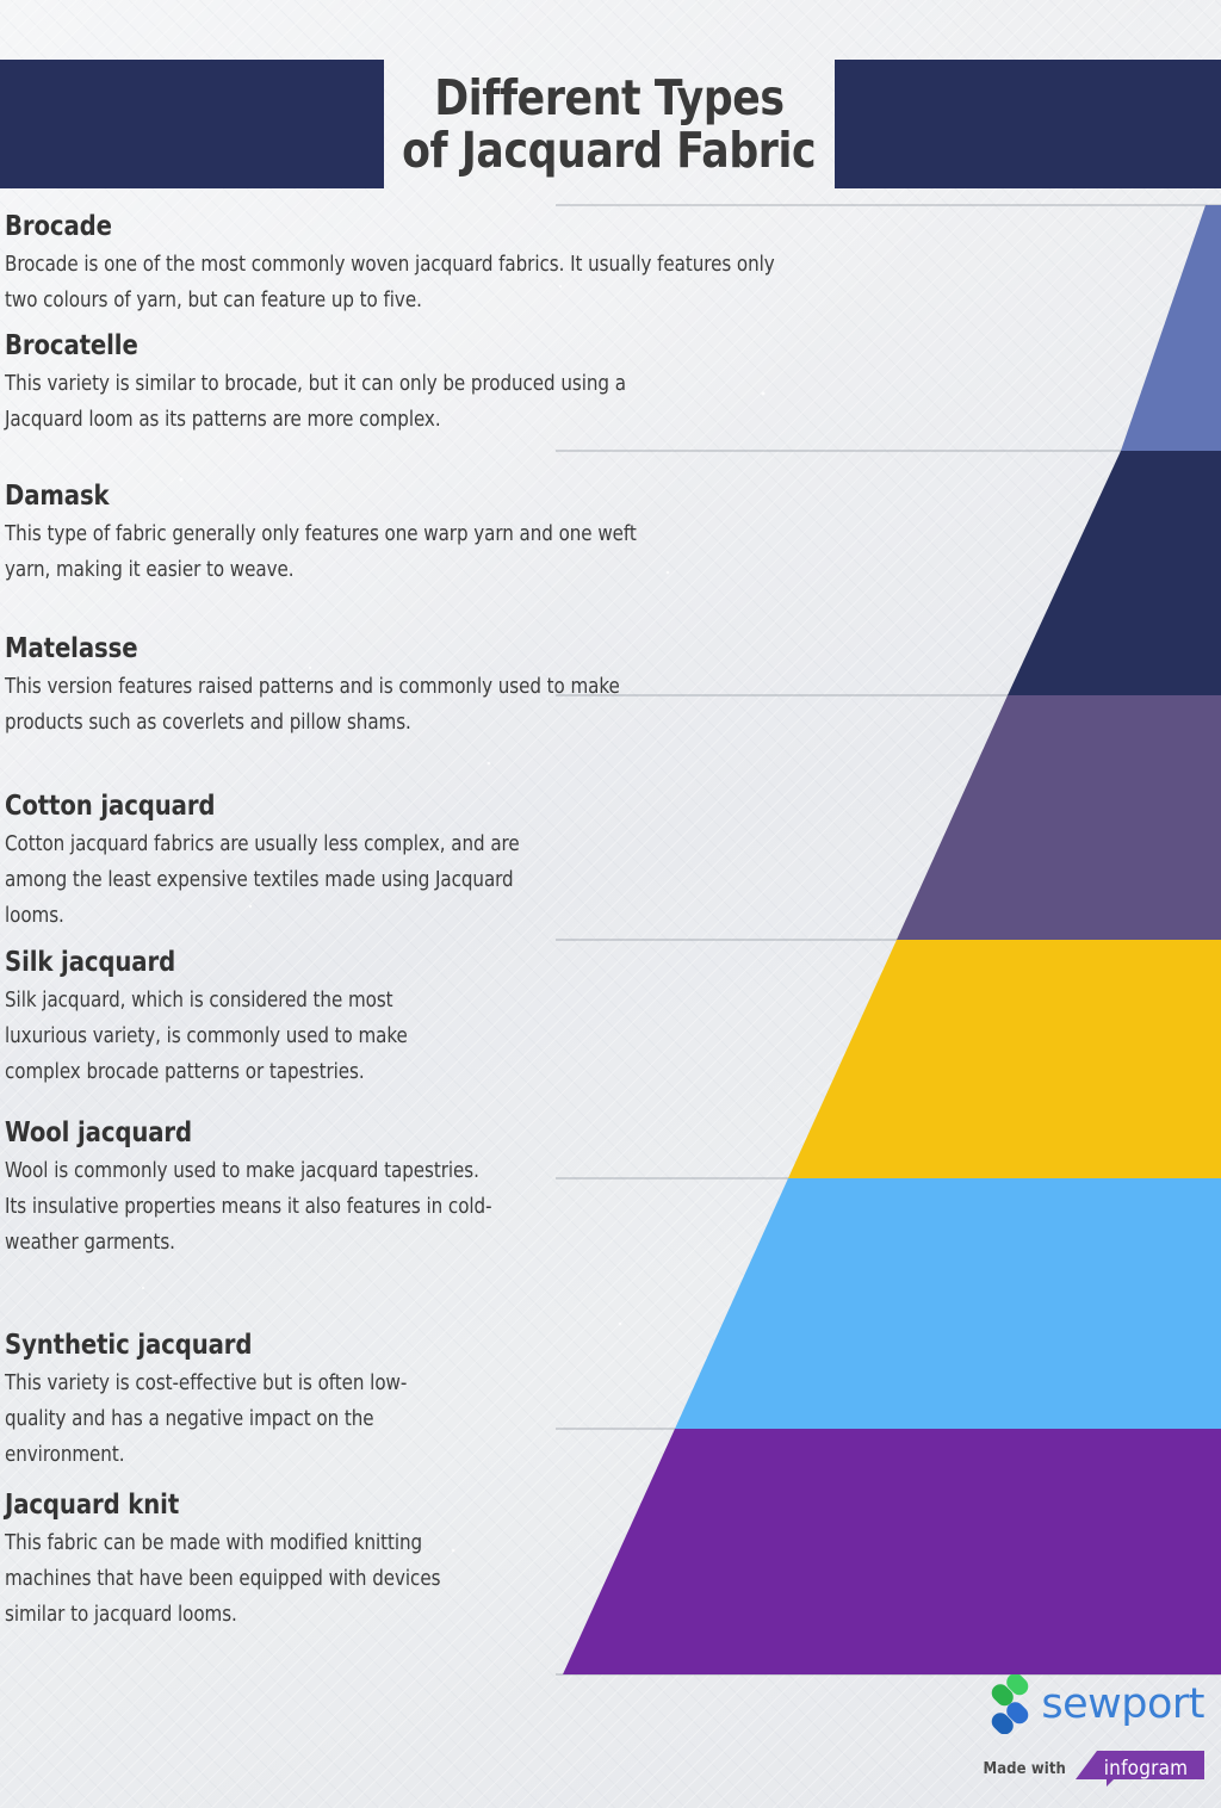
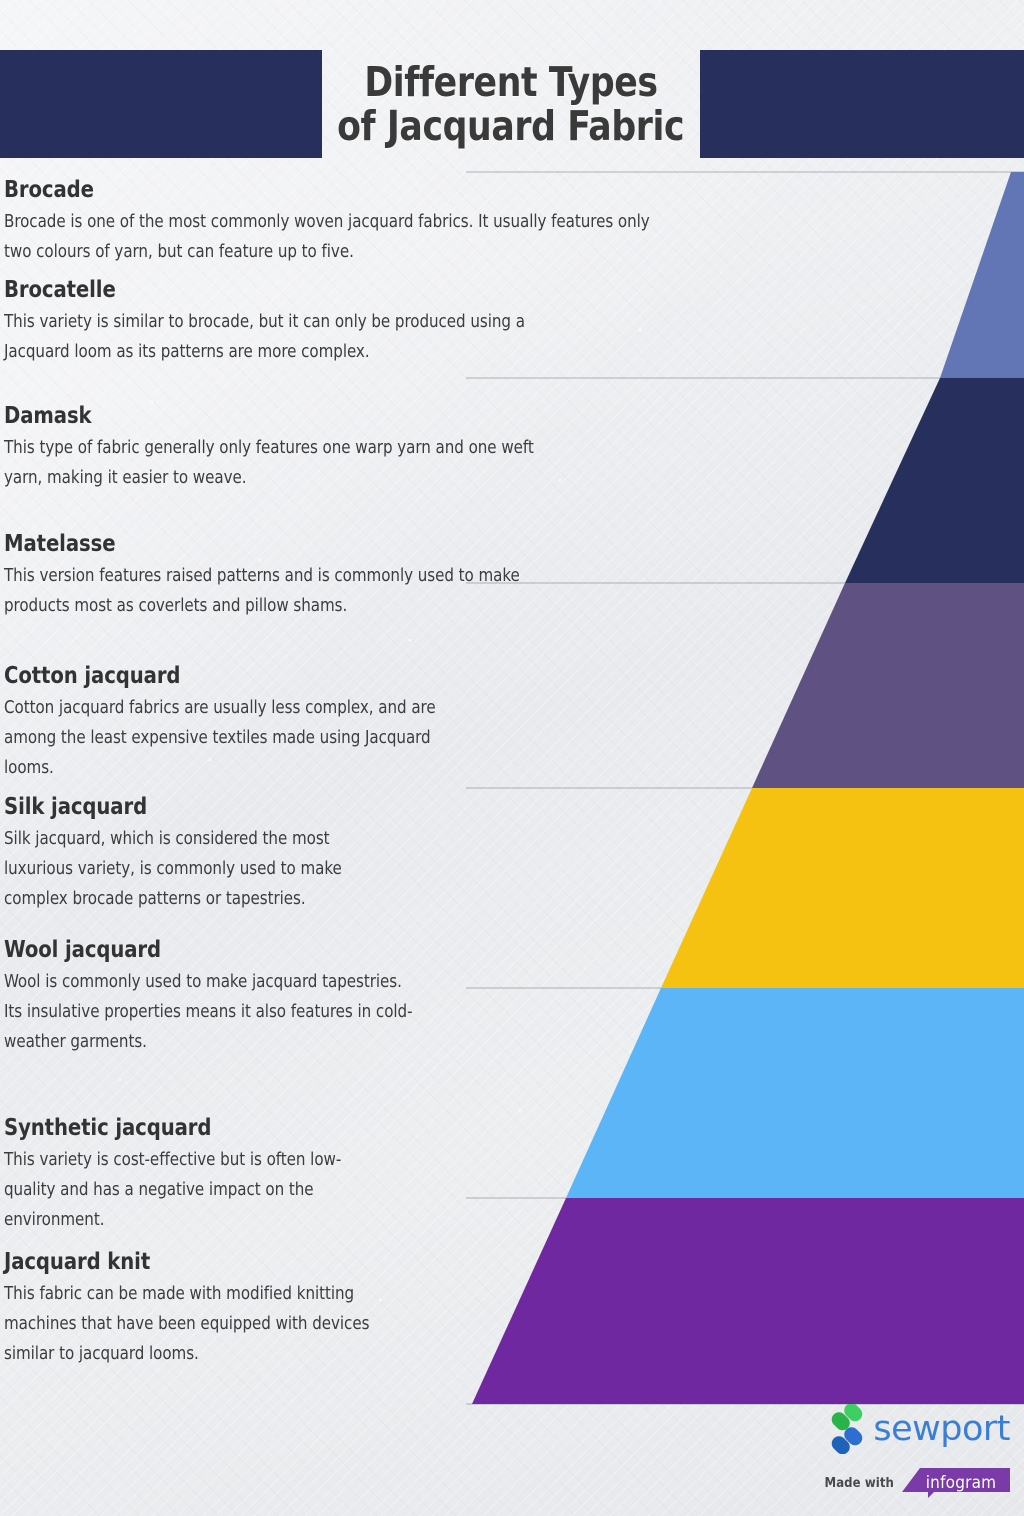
  Different Types
  of Jacquard Fabric
  Brocade
  Brocade is one of the most commonly woven jacquard fabrics. It usually features only two colours of yarn, but can feature up to five.
  Brocatelle
  This variety is similar to brocade, but it can only be produced using a Jacquard loom as its patterns are more complex.
  Damask
  This type of fabric generally only features one warp yarn and one weft yarn, making it easier to weave.
  Matelasse
- This version features raised patterns and is commonly used to make products such as coverlets and pillow shams.
+ This version features raised patterns and is commonly used to make products most as coverlets and pillow shams.
  Cotton jacquard
  Cotton jacquard fabrics are usually less complex, and are among the least expensive textiles made using Jacquard looms.
  Silk jacquard
  Silk jacquard, which is considered the most luxurious variety, is commonly used to make complex brocade patterns or tapestries.
  Wool jacquard
  Wool is commonly used to make jacquard tapestries. Its insulative properties means it also features in cold-weather garments.
  Synthetic jacquard
  This variety is cost-effective but is often low-quality and has a negative impact on the environment.
  Jacquard knit
  This fabric can be made with modified knitting machines that have been equipped with devices similar to jacquard looms.
  sewport
  Made with
  infogram
